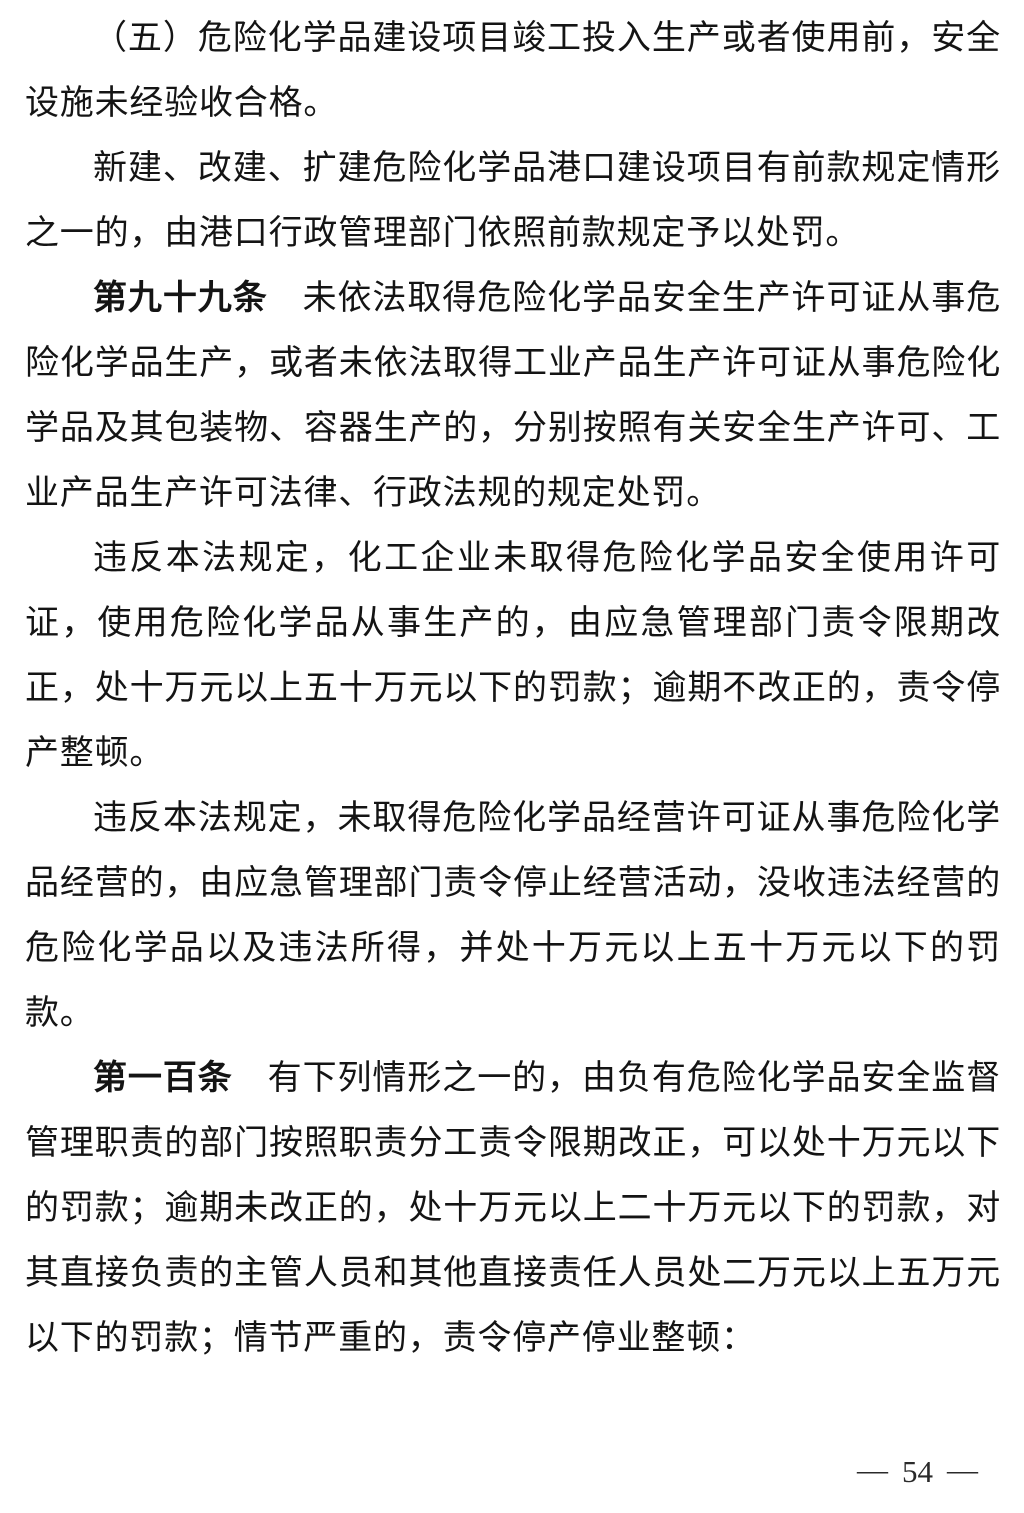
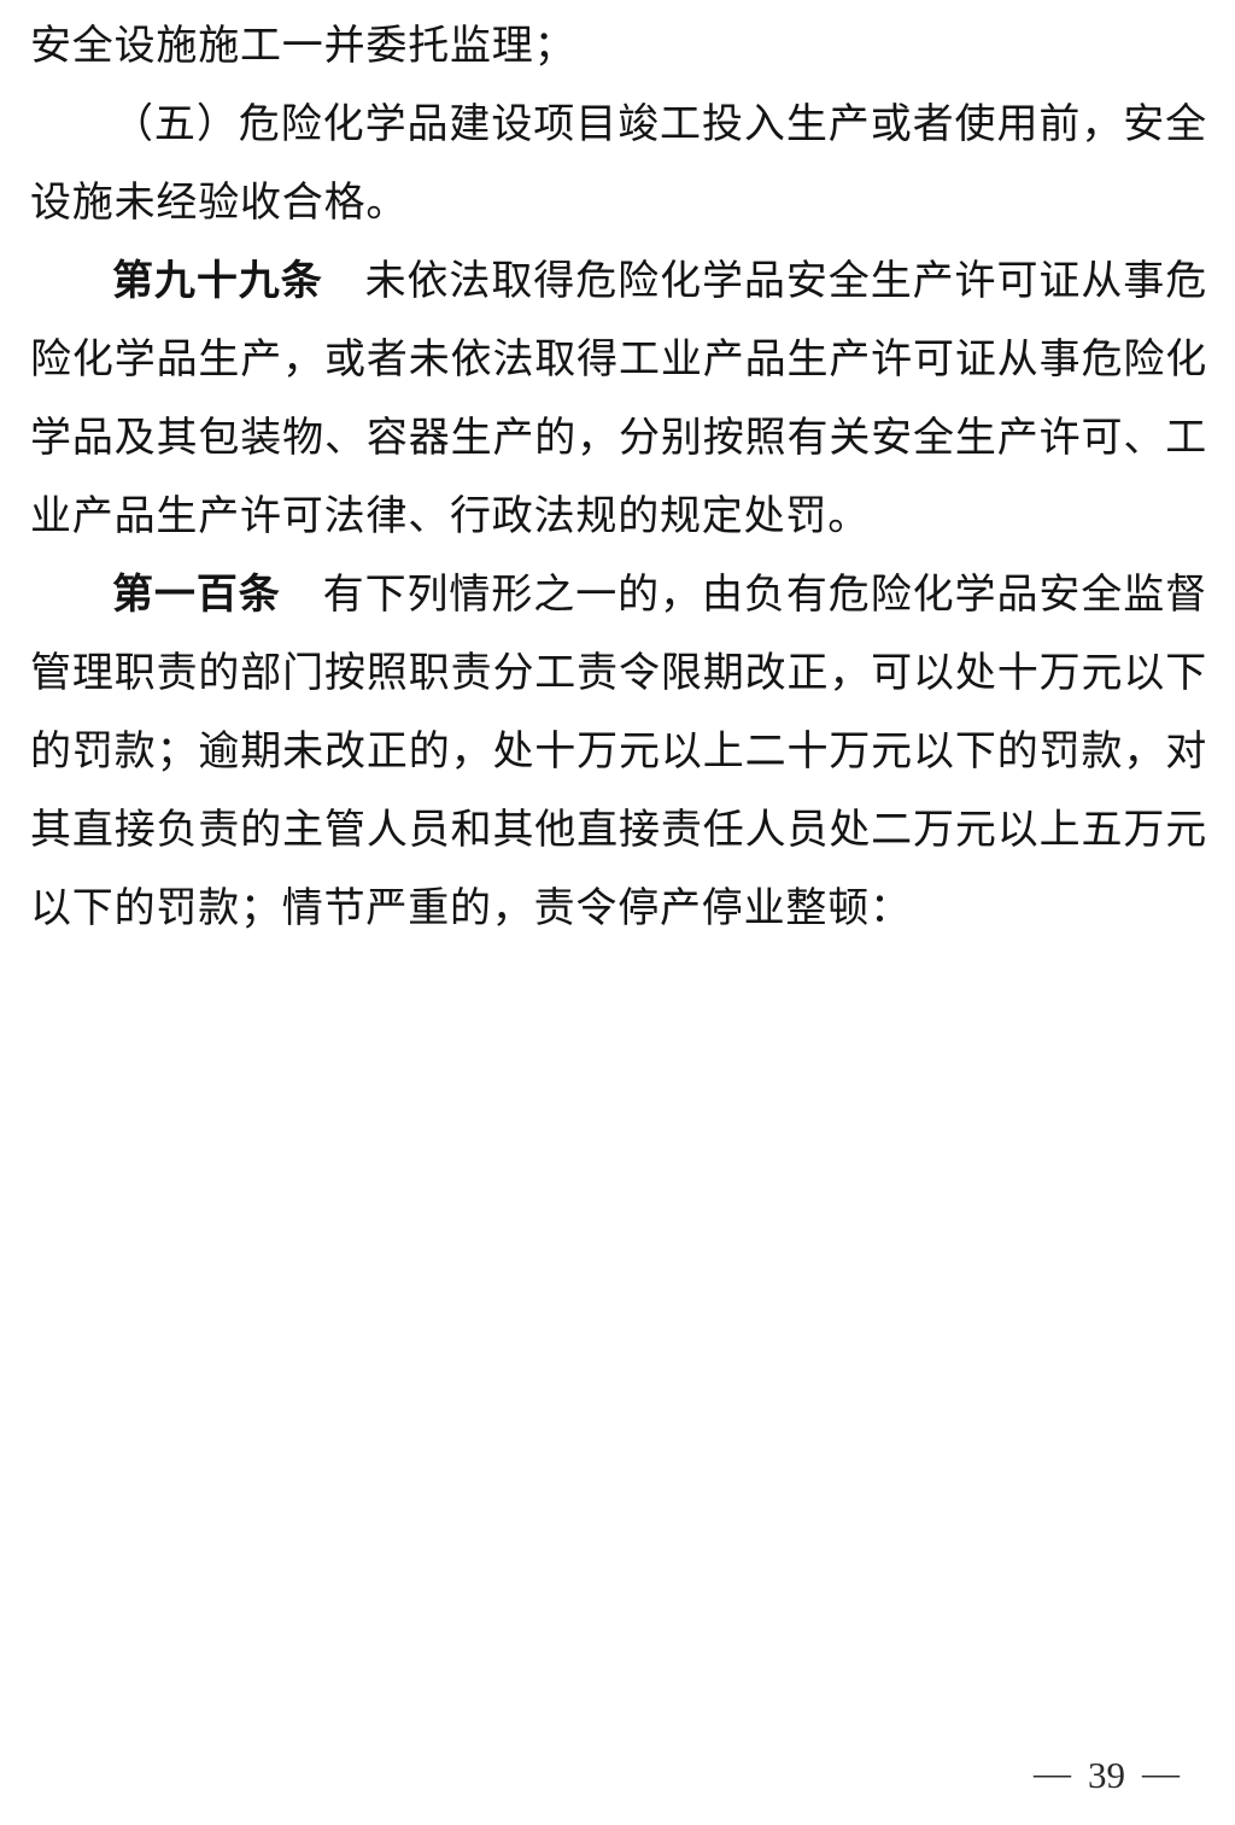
+ 安全设施施工一并委托监理；
  （五）危险化学品建设项目竣工投入生产或者使用前，安全设施未经验收合格。
- 新建、改建、扩建危险化学品港口建设项目有前款规定情形之一的，由港口行政管理部门依照前款规定予以处罚。
  第九十九条 未依法取得危险化学品安全生产许可证从事危险化学品生产，或者未依法取得工业产品生产许可证从事危险化学品及其包装物、容器生产的，分别按照有关安全生产许可、工业产品生产许可法律、行政法规的规定处罚。
- 违反本法规定，化工企业未取得危险化学品安全使用许可证，使用危险化学品从事生产的，由应急管理部门责令限期改正，处十万元以上五十万元以下的罚款；逾期不改正的，责令停产整顿。
- 违反本法规定，未取得危险化学品经营许可证从事危险化学品经营的，由应急管理部门责令停止经营活动，没收违法经营的危险化学品以及违法所得，并处十万元以上五十万元以下的罚款。
  第一百条 有下列情形之一的，由负有危险化学品安全监督管理职责的部门按照职责分工责令限期改正，可以处十万元以下的罚款；逾期未改正的，处十万元以上二十万元以下的罚款，对其直接负责的主管人员和其他直接责任人员处二万元以上五万元以下的罚款；情节严重的，责令停产停业整顿：
- — 54 —
+ — 39 —
